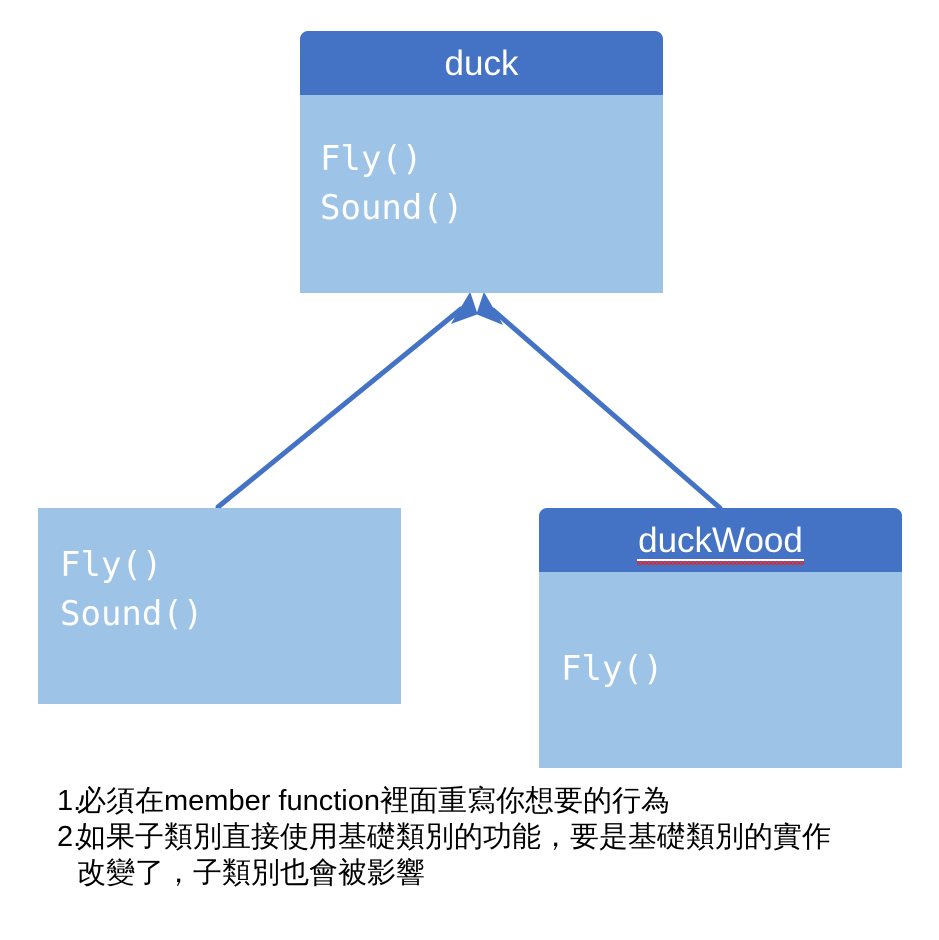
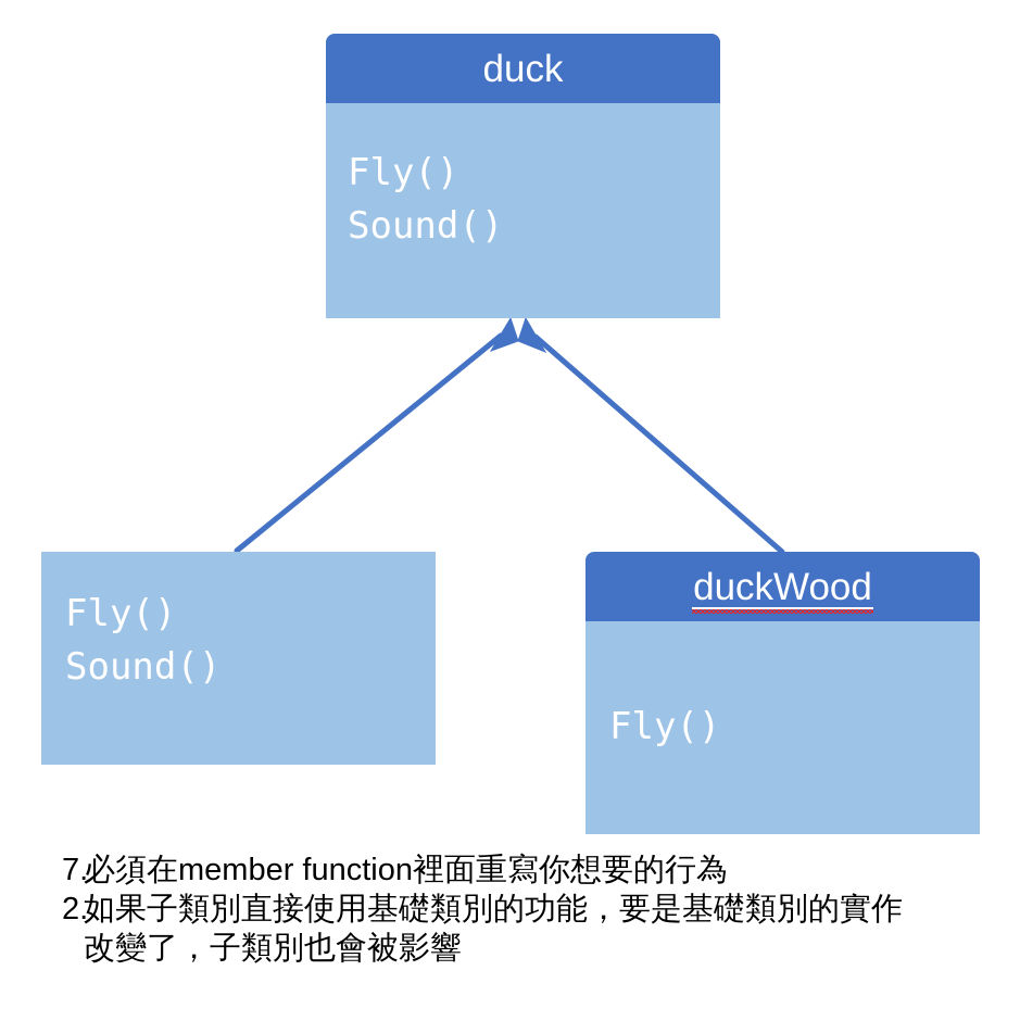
  duck
  Fly()
  Sound()
  Fly()
  Sound()
  duckWood
  Fly()
- 1.
+ 7.
  必須在member function裡面重寫你想要的行為
  2.
  如果子類別直接使用基礎類別的功能，要是基礎類別的實作改變了，子類別也會被影響
